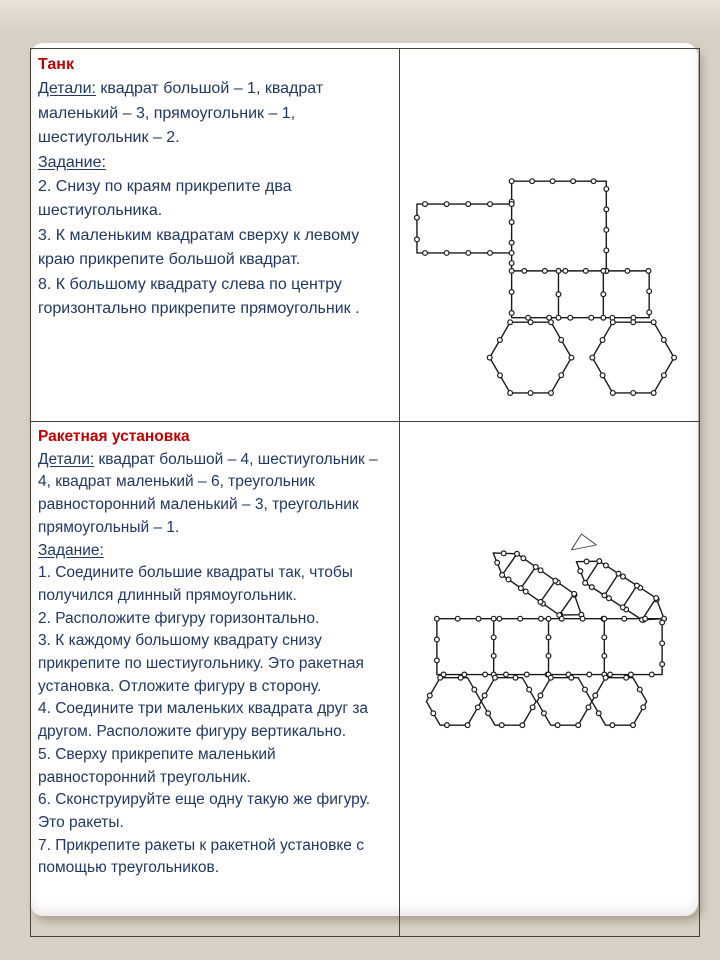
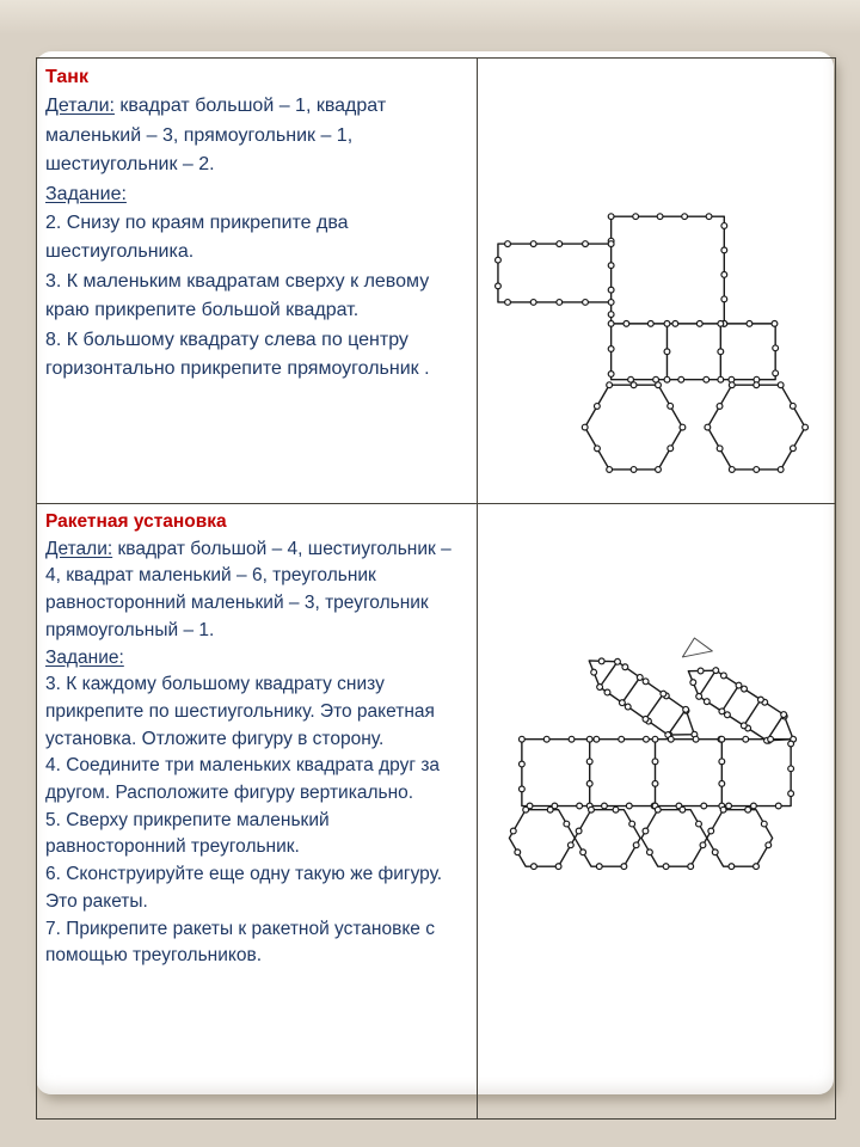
  Танк
  Детали: квадрат большой – 1, квадрат маленький – 3, прямоугольник – 1, шестиугольник – 2.
  Задание:
  2. Снизу по краям прикрепите два шестиугольника.
  3. К маленьким квадратам сверху к левому краю прикрепите большой квадрат.
  8. К большому квадрату слева по центру горизонтально прикрепите прямоугольник .
  Ракетная установка
  Детали: квадрат большой – 4, шестиугольник – 4, квадрат маленький – 6, треугольник равносторонний маленький – 3, треугольник прямоугольный – 1.
  Задание:
- 1. Соедините большие квадраты так, чтобы получился длинный прямоугольник.
- 2. Расположите фигуру горизонтально.
  3. К каждому большому квадрату снизу прикрепите по шестиугольнику. Это ракетная установка. Отложите фигуру в сторону.
  4. Соедините три маленьких квадрата друг за другом. Расположите фигуру вертикально.
  5. Сверху прикрепите маленький равносторонний треугольник.
  6. Сконструируйте еще одну такую же фигуру. Это ракеты.
  7. Прикрепите ракеты к ракетной установке с помощью треугольников.
